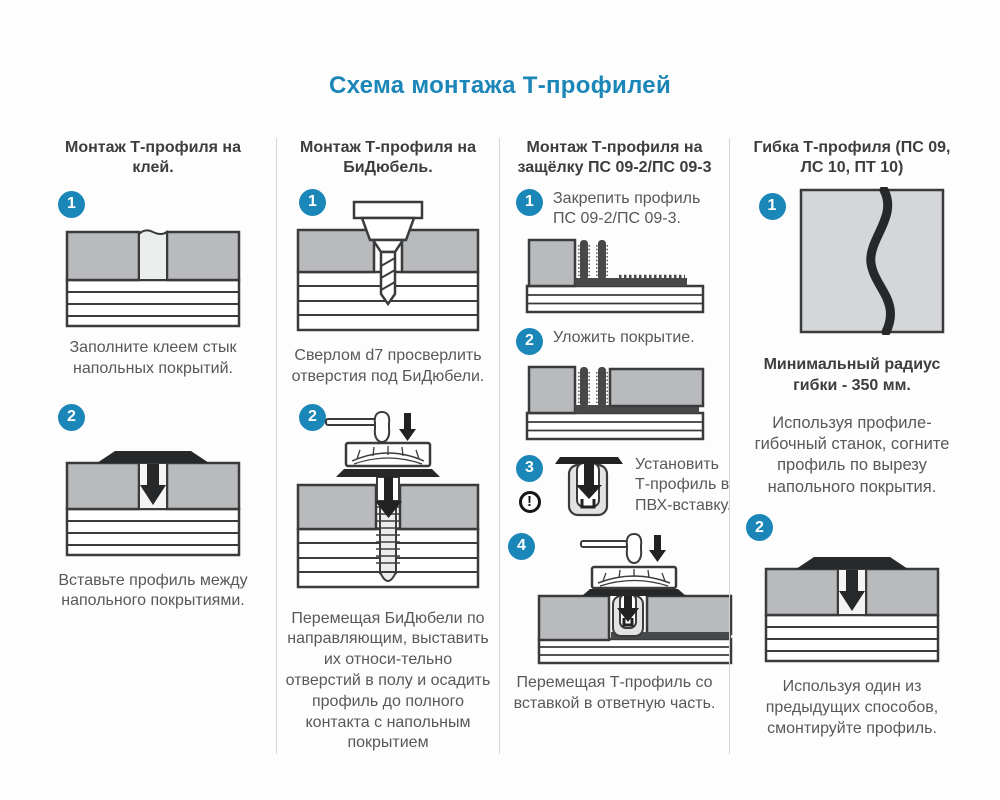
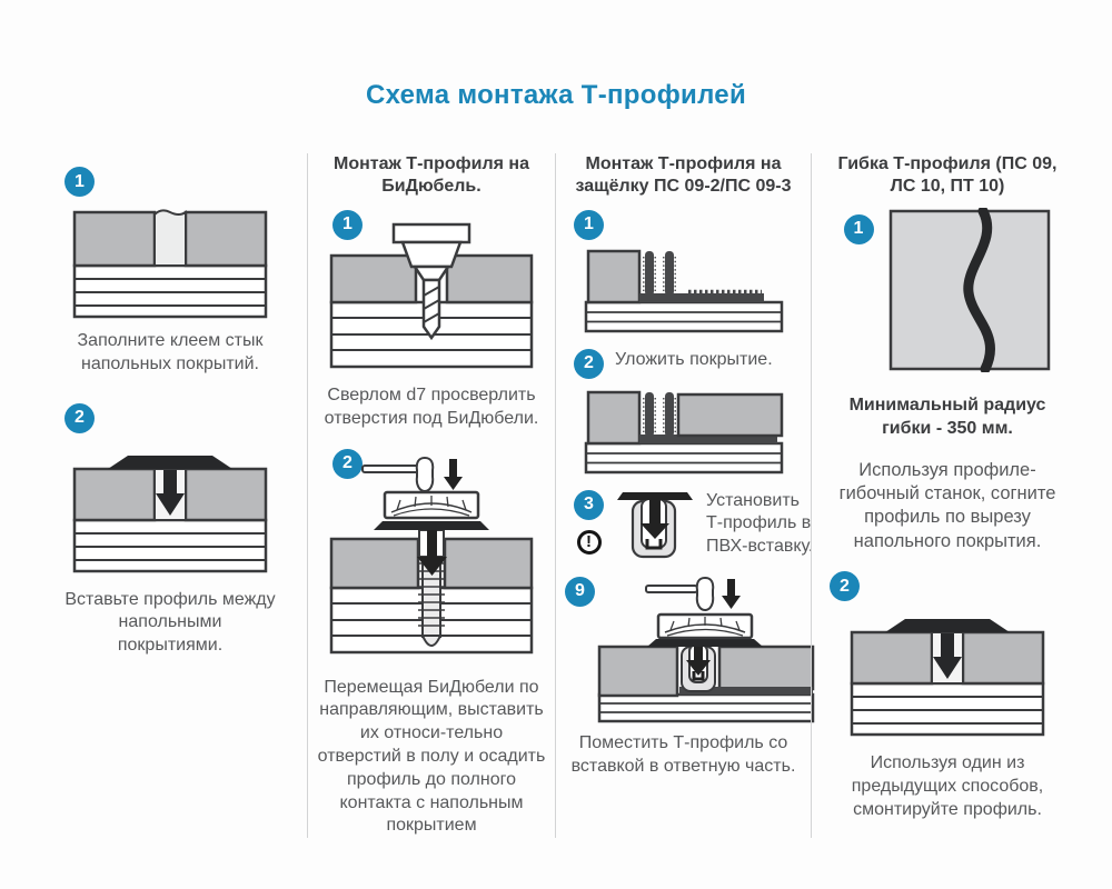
  Схема монтажа Т-профилей
- Монтаж Т-профиля на клей.
  1
  Заполните клеем стык напольных покрытий.
  2
- Вставьте профиль между напольного покрытиями.
+ Вставьте профиль между напольными покрытиями.
  Монтаж Т-профиля на БиДюбель.
  1
  Сверлом d7 просверлить отверстия под БиДюбели.
  2
  Перемещая БиДюбели по направляющим, выставить их относи-тельно отверстий в полу и осадить профиль до полного контакта с напольным покрытием
  Монтаж Т-профиля на защёлку ПС 09-2/ПС 09-3
  1
- Закрепить профиль ПС 09-2/ПС 09-3.
  2
  Уложить покрытие.
  3
  !
  Установить Т-профиль в ПВХ-вставку.
- 4
+ 9
- Перемещая Т-профиль со вставкой в ответную часть.
+ Поместить Т-профиль со вставкой в ответную часть.
  Гибка Т-профиля (ПС 09, ЛС 10, ПТ 10)
  1
  Минимальный радиус гибки - 350 мм.
  Используя профиле-гибочный станок, согните профиль по вырезу напольного покрытия.
  2
  Используя один из предыдущих способов, смонтируйте профиль.
